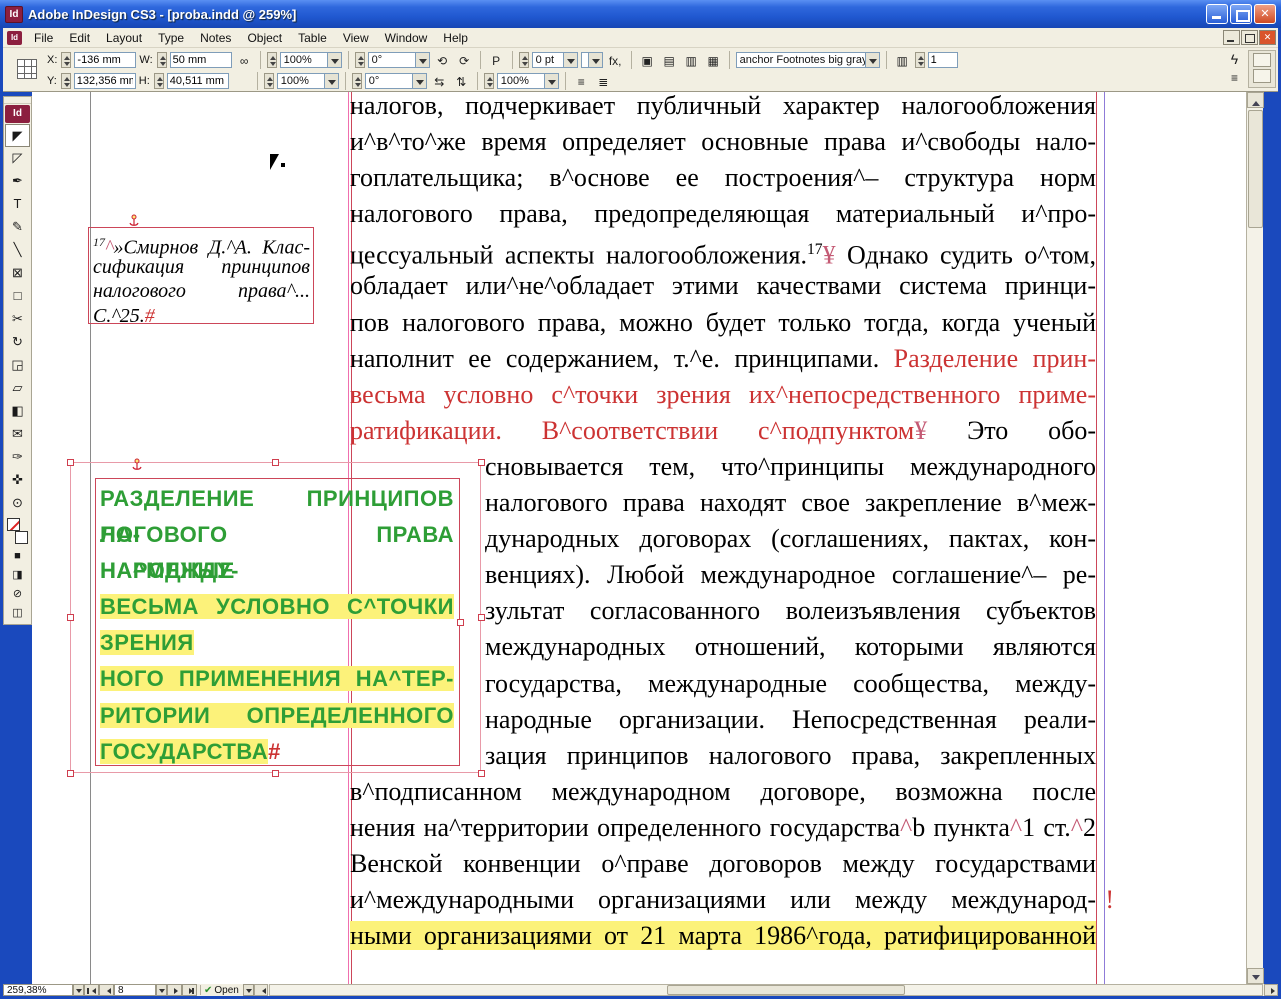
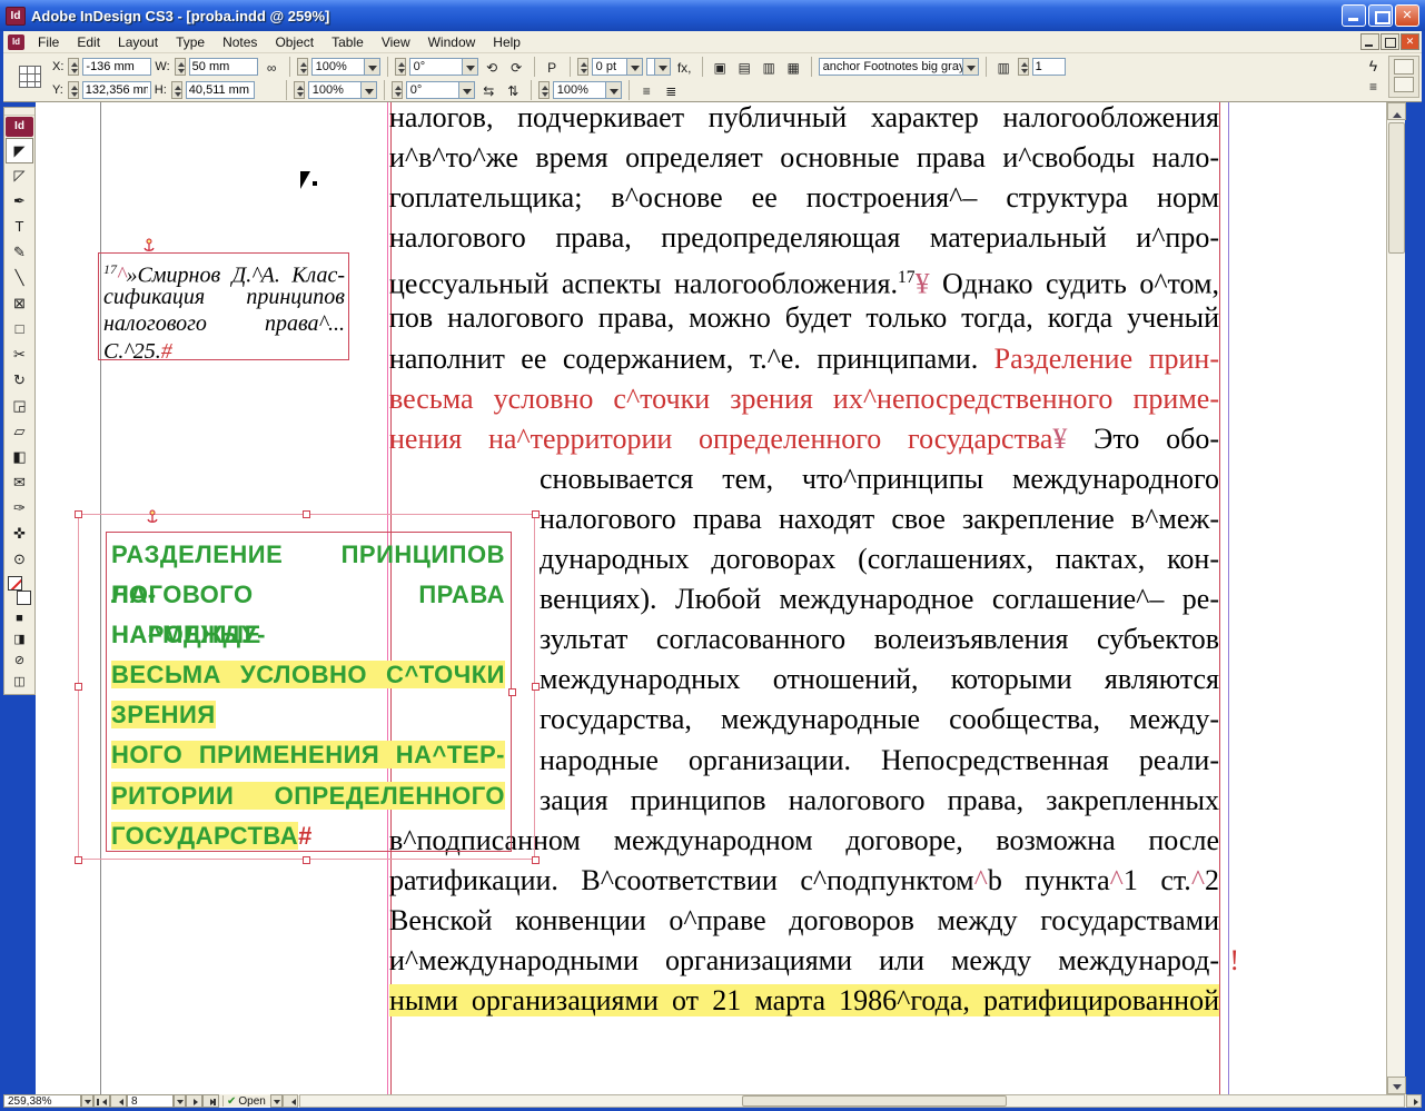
  Id
  Adobe InDesign CS3 - [proba.indd @ 259%]
  ✕
  Id
  File
  Edit
  Layout
  Type
  Notes
  Object
  Table
  View
  Window
  Help
  ✕
  X:
  -136 mm
  W:
  50 mm
  ∞
  100%
  0°
  ⟲
  ⟳
  P
  0 pt
  fx,
  ▣
  ▤
  ▥
  ▦
  anchor Footnotes big gra
  ▥
  1
  Y:
  132,356 m
  H:
  40,511 mm
  100%
  0°
  ⇆
  ⇅
  100%
  ≡
  ≣
  ϟ
  ≡
  Id
  ◤
  ◸
  ✒
  T
  ✎
  ╲
  ⊠
  □
  ✂
  ↻
  ◲
  ▱
  ◧
  ✉
  ✑
  ✜
  ⊙
  ■
  ◨
  ⊘
  ◫
  налогов, подчеркивает публичный характер налогообложения
  и^в^то^же время определяет основные права и^свободы нало-
  гоплательщика; в^основе ее построения^– структура норм
  налогового права, предопределяющая материальный и^про-
  цессуальный аспекты налогообложения.17¥ Однако судить о^том,
- обладает или^не^обладает этими качествами система принци-
  пов налогового права, можно будет только тогда, когда ученый
  наполнит ее содержанием, т.^е. принципами. Разделение прин-
  весьма условно с^точки зрения их^непосредственного приме-
- ратификации. В^соответствии с^подпунктом¥ Это обо-
+ нения на^территории определенного государства¥ Это обо-
  сновывается тем, что^принципы международного
  налогового права находят свое закрепление в^меж-
  дународных договорах (соглашениях, пактах, кон-
  венциях). Любой международное соглашение^– ре-
  зультат согласованного волеизъявления субъектов
  международных отношений, которыми являются
  государства, международные сообщества, между-
  народные организации. Непосредственная реали-
  зация принципов налогового права, закрепленных
  в^подписанном международном договоре, возможна после
- нения на^территории определенного государства^b пункта^1 ст.^2
+ ратификации. В^соответствии с^подпунктом^b пункта^1 ст.^2
  Венской конвенции о^праве договоров между государствами
  и^международными организациями или между международ-
  !
  ными организациями от 21 марта 1986^года, ратифицированной
  17^»Смирнов Д.^А. Клас-
  сификация принципов
  налогового права^...
  С.^25.#
  РАЗДЕЛЕНИЕ ПРИНЦИПОВ НА-
  ЛОГОВОГО ПРАВА НА^МЕЖДУ-
  ВЕСЬМА УСЛОВНО С^ТОЧКИ
  НОГО ПРИМЕНЕНИЯ НА^ТЕР-
  РИТОРИИ ОПРЕДЕЛЕННОГО
  ГОСУДАРСТВА#
  259,38%
  8
  ✔
  Open
